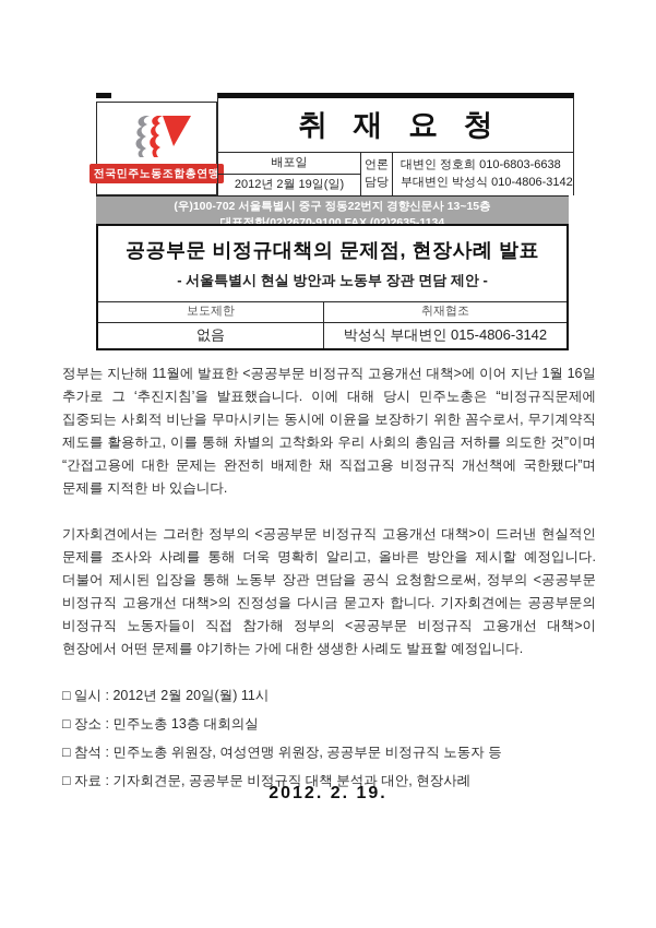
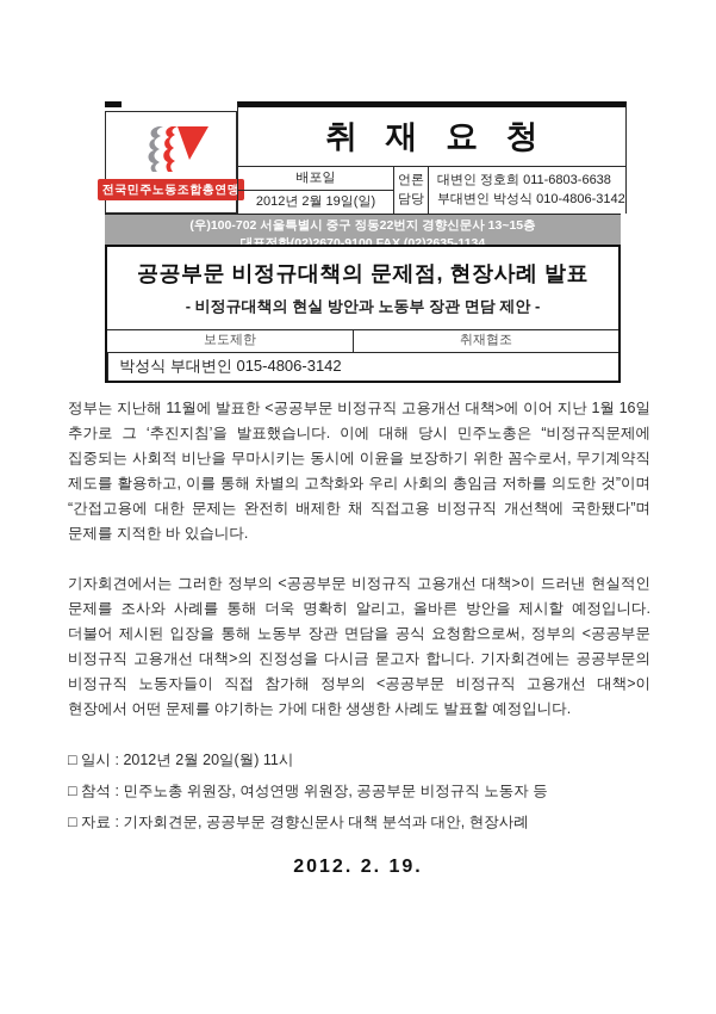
  전국민주노동조합총연맹
  취 재 요 청
  배포일
  2012년 2월 19일(일)
  언론
  담당
- 대변인 정호희 010-6803-6638
+ 대변인 정호희 011-6803-6638
  부대변인 박성식 010-4806-3142
  (우)100-702 서울특별시 중구 정동22번지 경향신문사 13~15층
  공공부문 비정규대책의 문제점, 현장사례 발표
- - 서울특별시 현실 방안과 노동부 장관 면담 제안 -
+ - 비정규대책의 현실 방안과 노동부 장관 면담 제안 -
  보도제한
  취재협조
- 없음
  박성식 부대변인 015-4806-3142
  정부는 지난해 11월에 발표한 <공공부문 비정규직 고용개선 대책>에 이어 지난 1월 16일 추가로 그 ‘추진지침’을 발표했습니다. 이에 대해 당시 민주노총은 “비정규직문제에 집중되는 사회적 비난을 무마시키는 동시에 이윤을 보장하기 위한 꼼수로서, 무기계약직 제도를 활용하고, 이를 통해 차별의 고착화와 우리 사회의 총임금 저하를 의도한 것”이며 “간접고용에 대한 문제는 완전히 배제한 채 직접고용 비정규직 개선책에 국한됐다”며 문제를 지적한 바 있습니다.
  기자회견에서는 그러한 정부의 <공공부문 비정규직 고용개선 대책>이 드러낸 현실적인 문제를 조사와 사례를 통해 더욱 명확히 알리고, 올바른 방안을 제시할 예정입니다. 더불어 제시된 입장을 통해 노동부 장관 면담을 공식 요청함으로써, 정부의 <공공부문 비정규직 고용개선 대책>의 진정성을 다시금 묻고자 합니다. 기자회견에는 공공부문의 비정규직 노동자들이 직접 참가해 정부의 <공공부문 비정규직 고용개선 대책>이 현장에서 어떤 문제를 야기하는 가에 대한 생생한 사례도 발표할 예정입니다.
  □ 일시 : 2012년 2월 20일(월) 11시
- □ 장소 : 민주노총 13층 대회의실
  □ 참석 : 민주노총 위원장, 여성연맹 위원장, 공공부문 비정규직 노동자 등
- □ 자료 : 기자회견문, 공공부문 비정규직 대책 분석과 대안, 현장사례
+ □ 자료 : 기자회견문, 공공부문 경향신문사 대책 분석과 대안, 현장사례
  2012. 2. 19.
